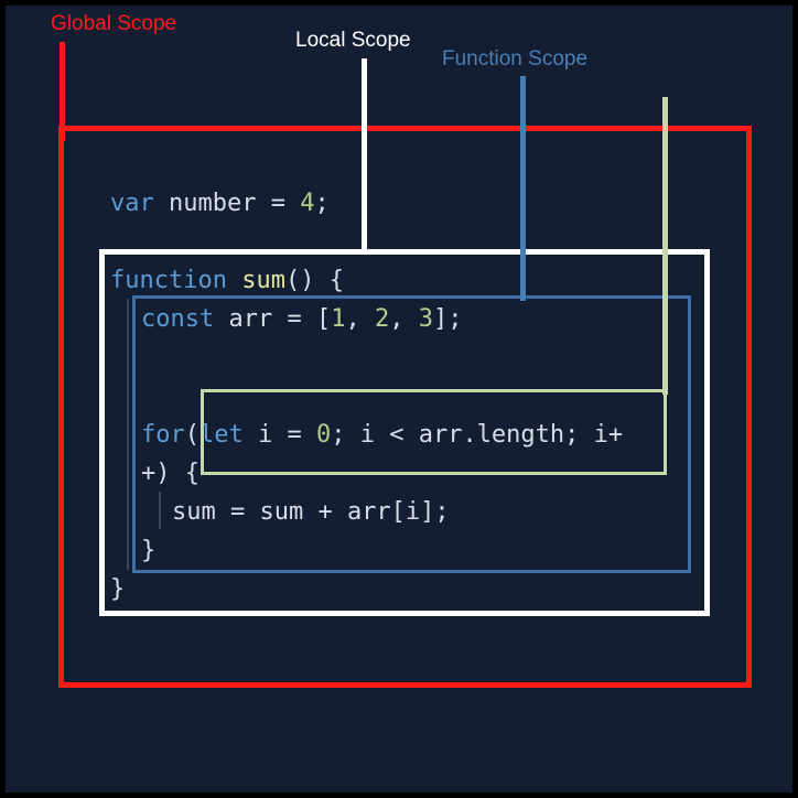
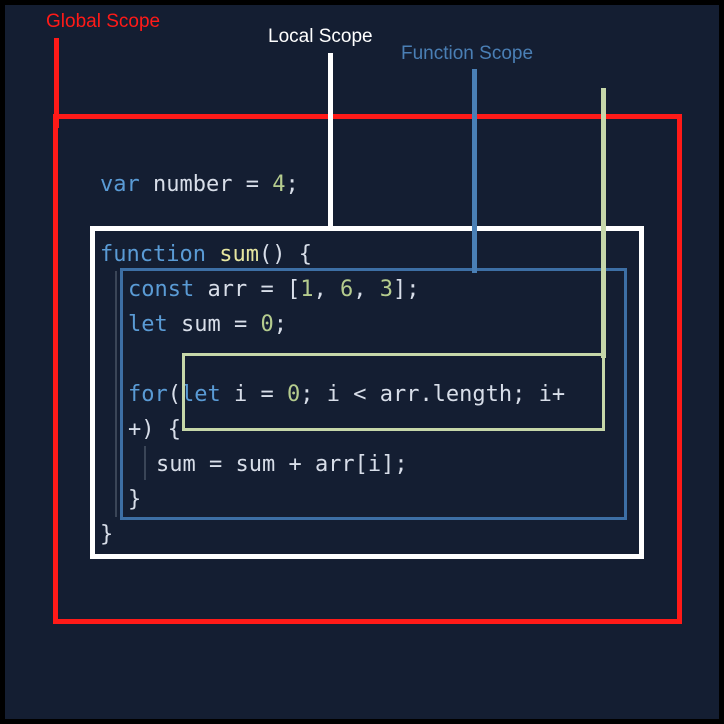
  var number = 4;
  function sum() {
- const arr = [1, 2, 3];
+ const arr = [1, 6, 3];
+ let sum = 0;
  for(let i = 0; i < arr.length; i+
  +) {
  sum = sum + arr[i];
  }
  }
  Global Scope
  Local Scope
  Function Scope
